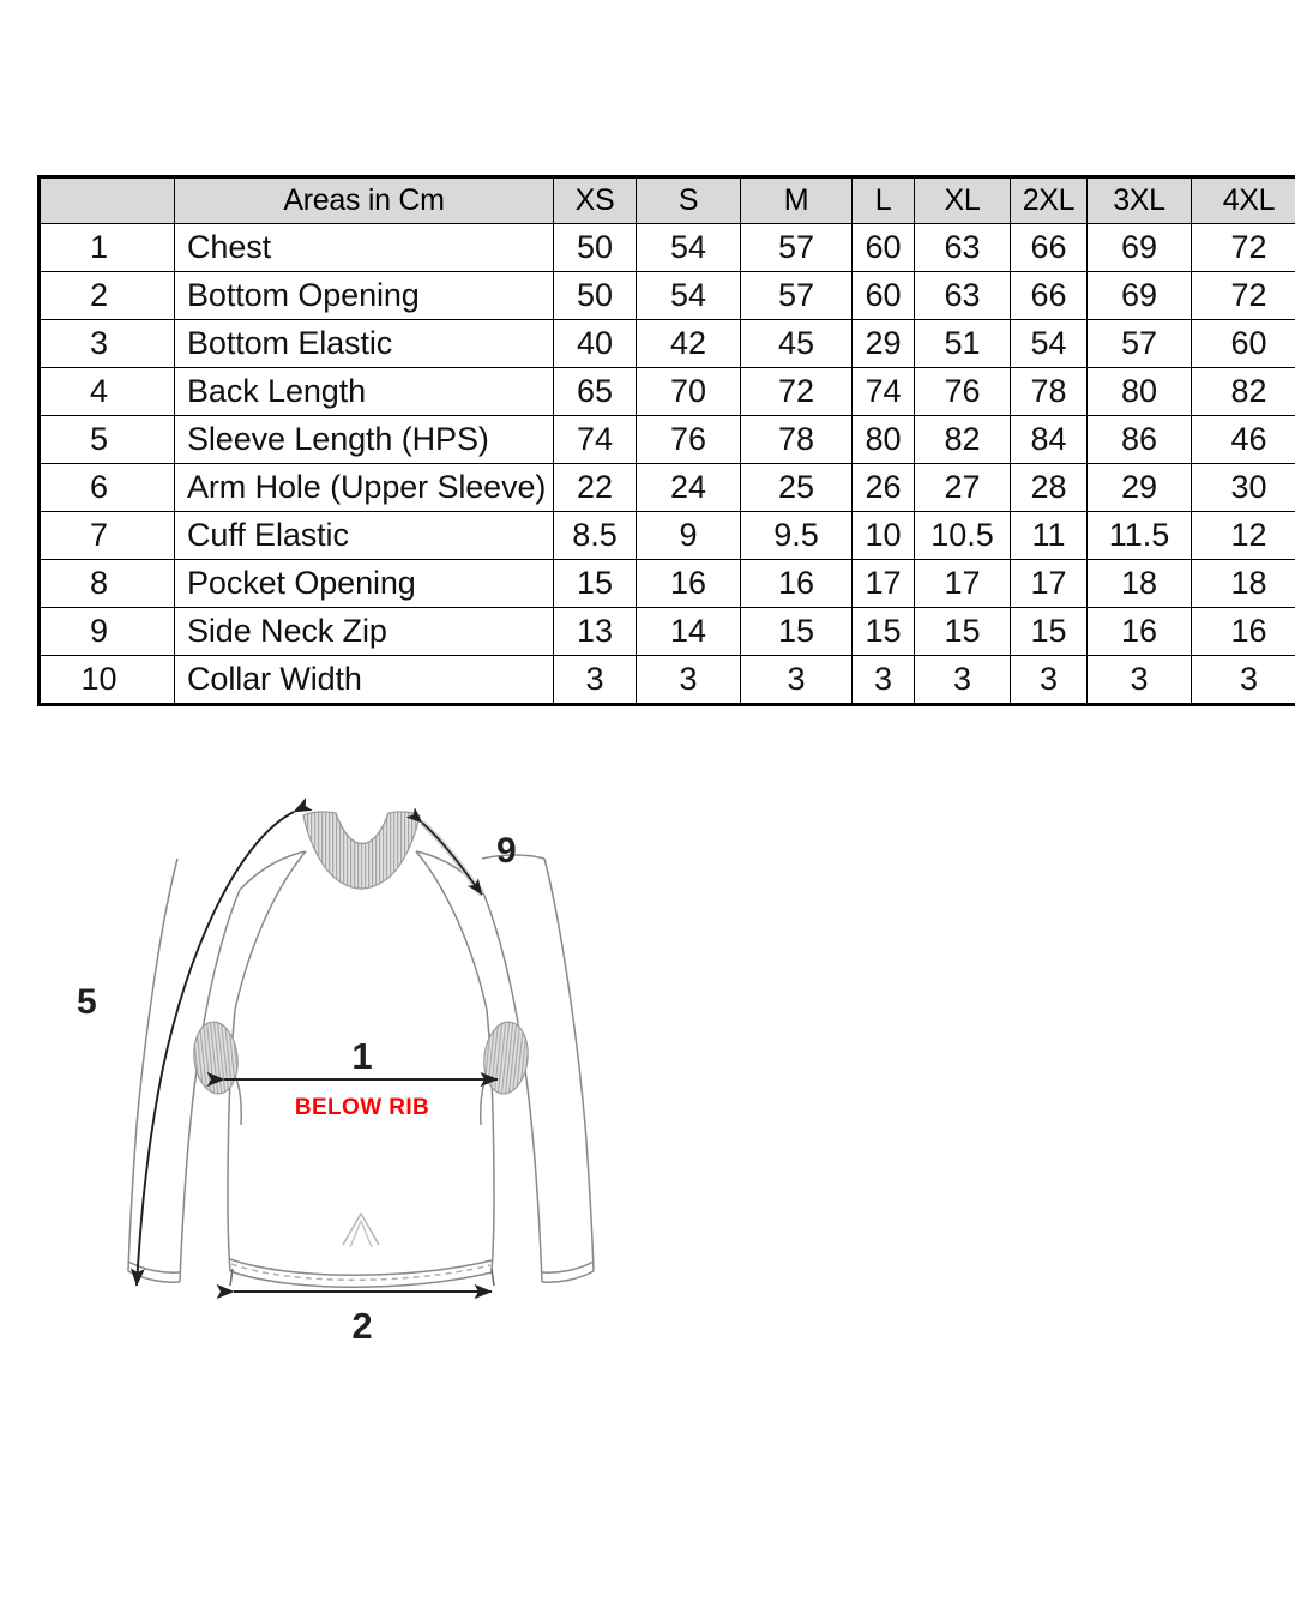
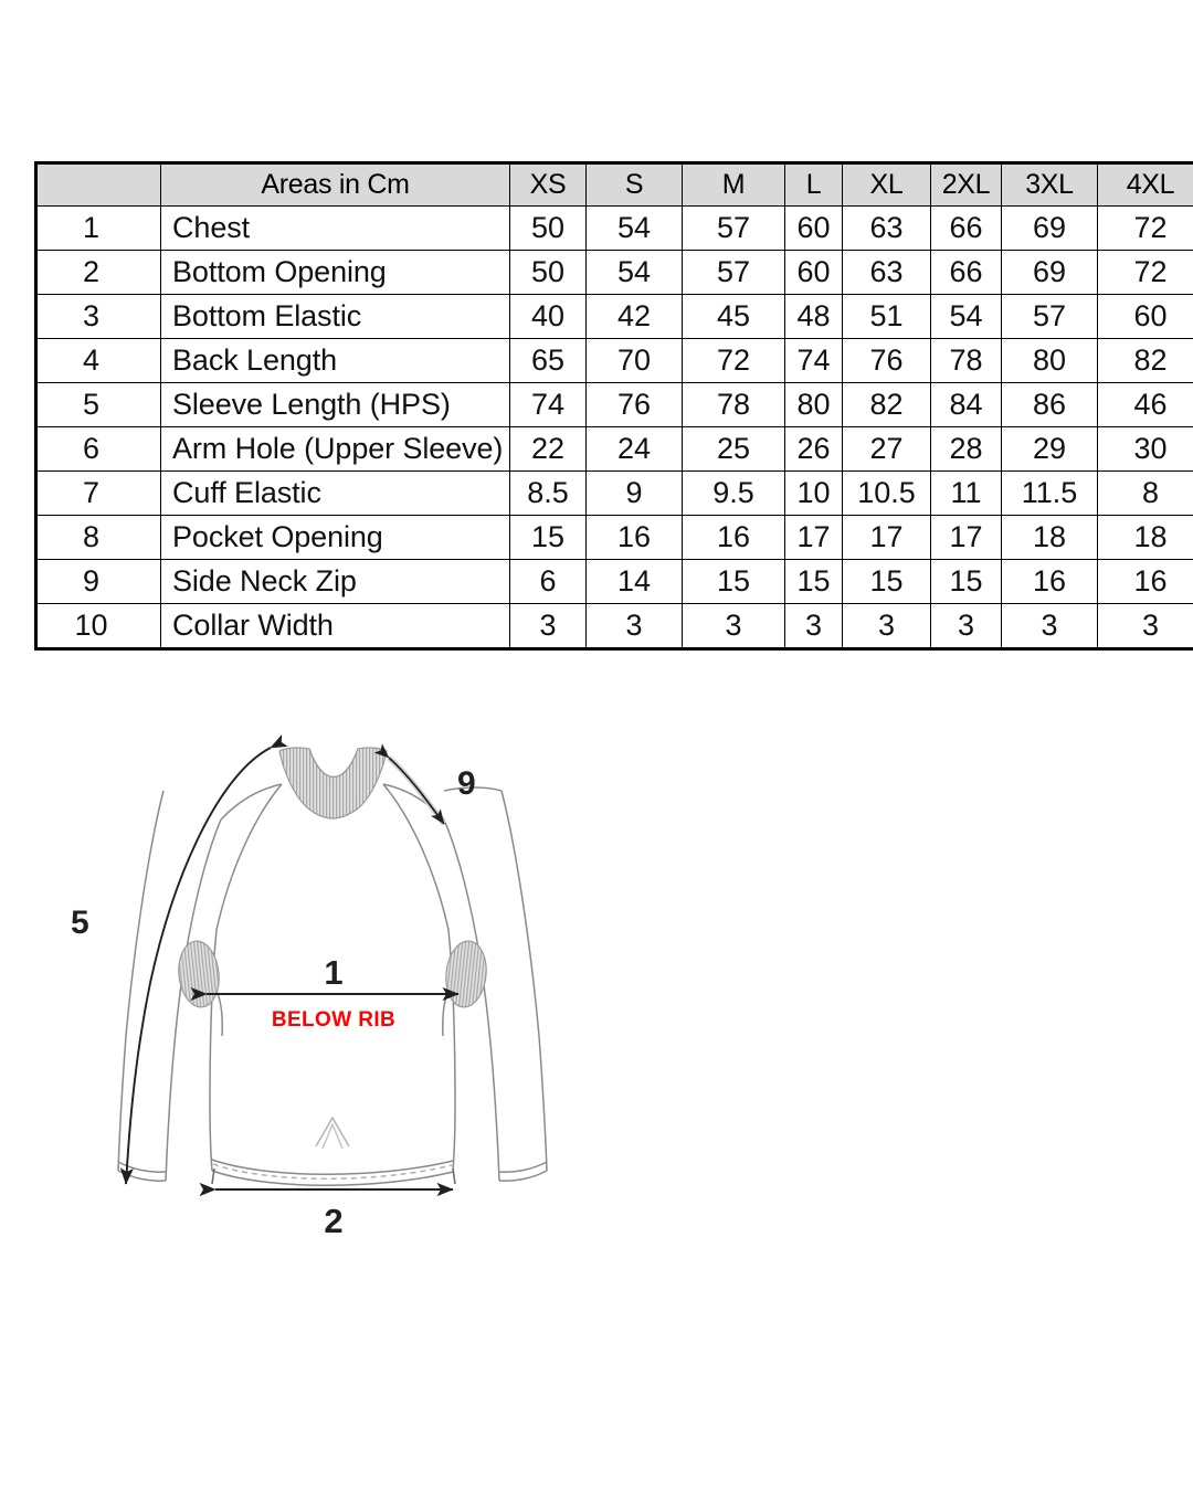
  	Areas in Cm	XS	S	M	L	XL	2XL	3XL	4XL
  1	Chest	50	54	57	60	63	66	69	72
  2	Bottom Opening	50	54	57	60	63	66	69	72
- 3	Bottom Elastic	40	42	45	29	51	54	57	60
+ 3	Bottom Elastic	40	42	45	48	51	54	57	60
  4	Back Length	65	70	72	74	76	78	80	82
  5	Sleeve Length (HPS)	74	76	78	80	82	84	86	46
  6	Arm Hole (Upper Sleeve)	22	24	25	26	27	28	29	30
- 7	Cuff Elastic	8.5	9	9.5	10	10.5	11	11.5	12
+ 7	Cuff Elastic	8.5	9	9.5	10	10.5	11	11.5	8
  8	Pocket Opening	15	16	16	17	17	17	18	18
- 9	Side Neck Zip	13	14	15	15	15	15	16	16
+ 9	Side Neck Zip	6	14	15	15	15	15	16	16
  10	Collar Width	3	3	3	3	3	3	3	3
  5
  9
  1
  BELOW RIB
  2
